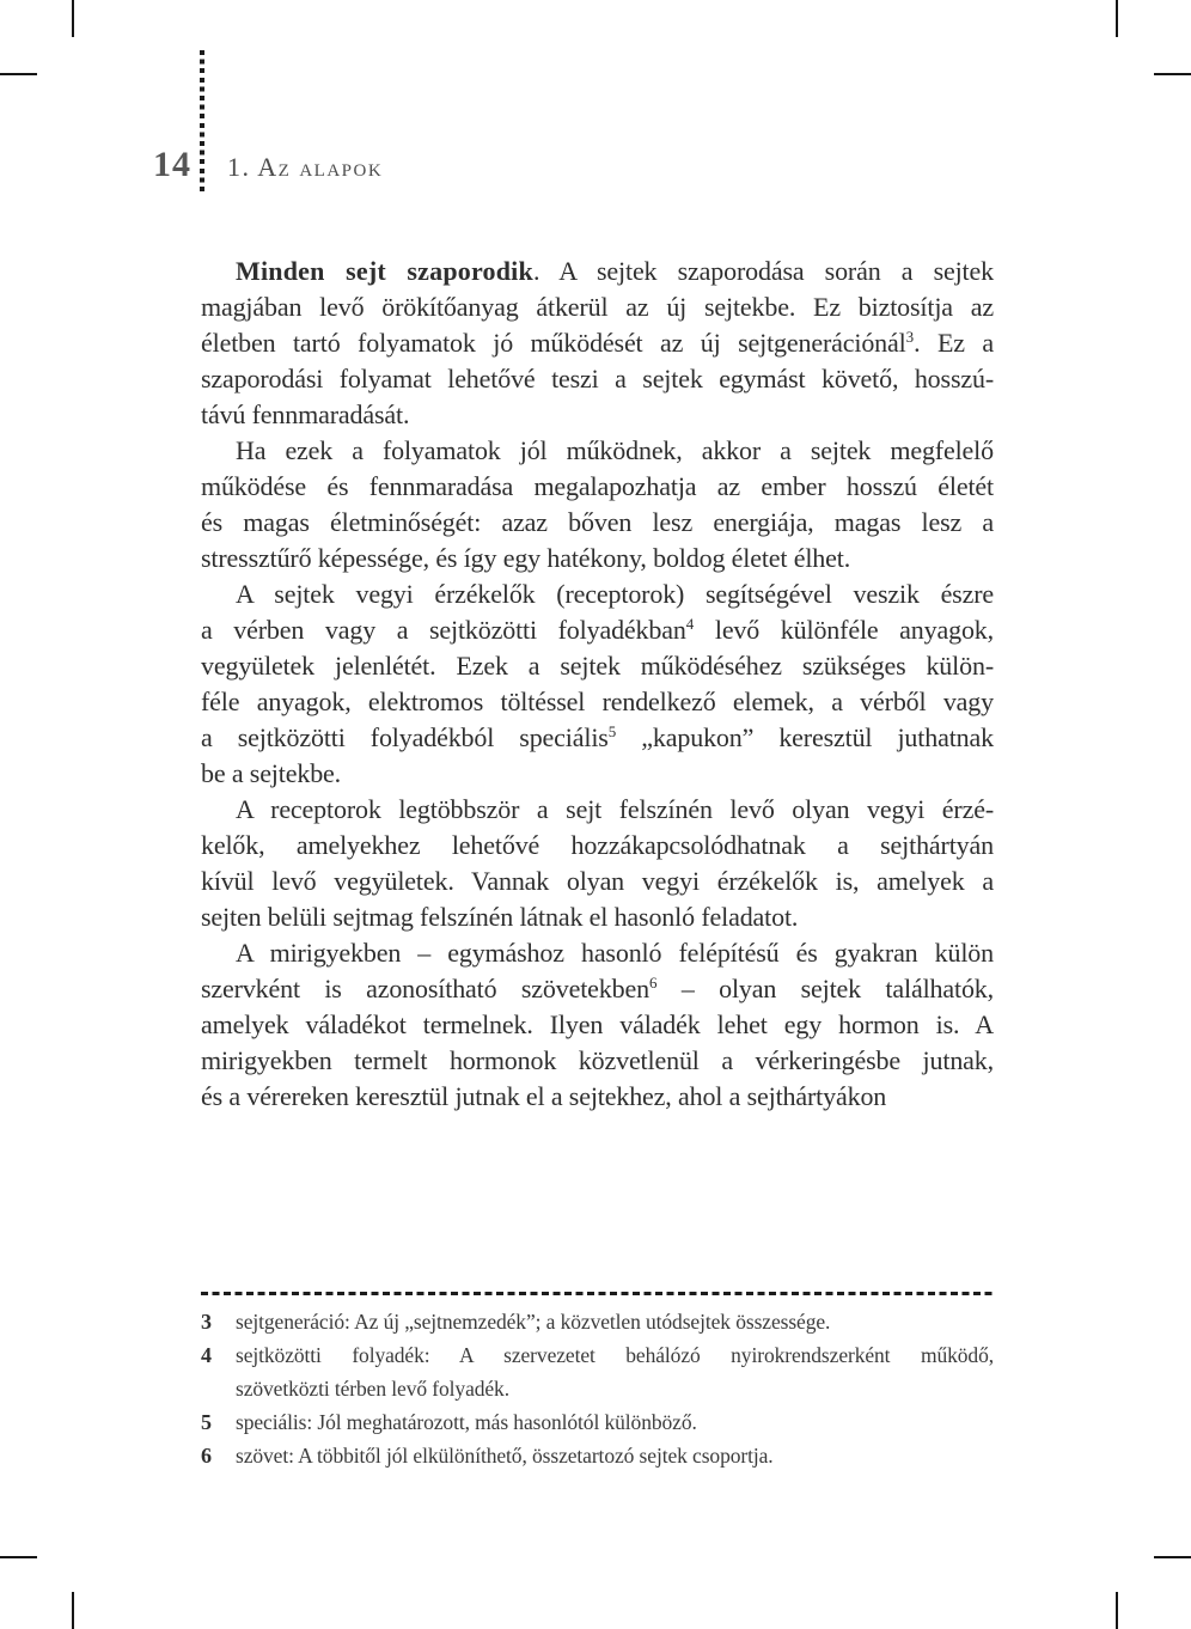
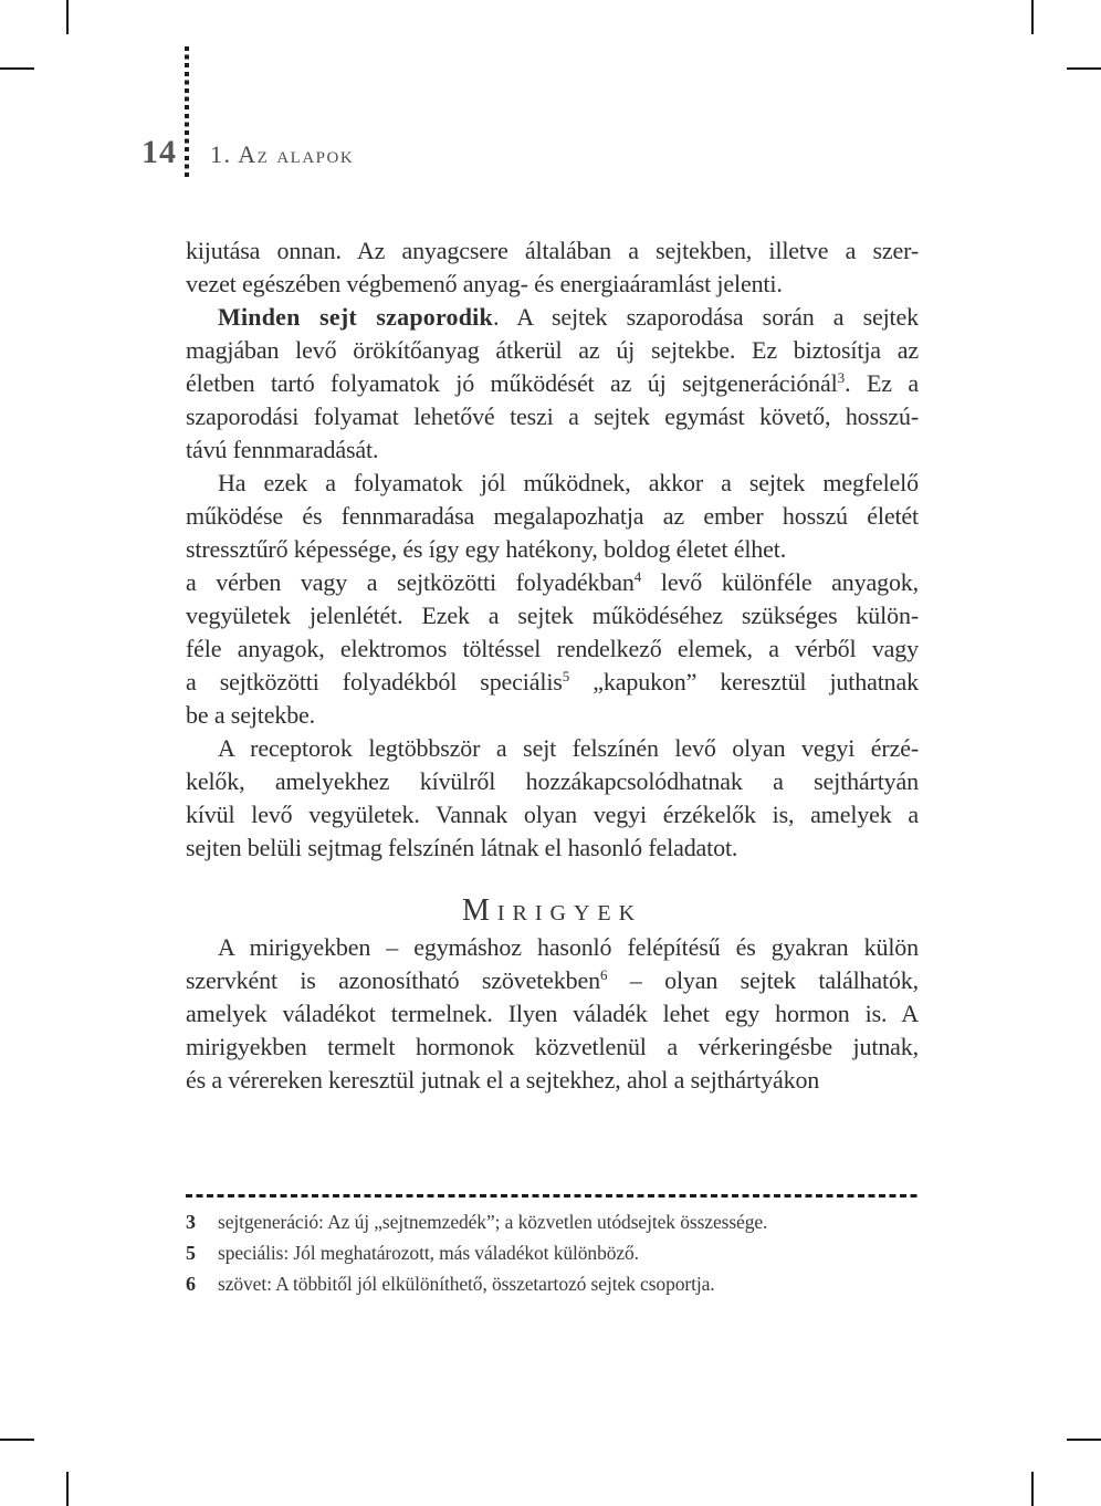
  14
  1. Az alapok
+ kijutása onnan. Az anyagcsere általában a sejtekben, illetve a szer-
+ vezet egészében végbemenő anyag- és energiaáramlást jelenti.
  Minden sejt szaporodik. A sejtek szaporodása során a sejtek
  magjában levő örökítőanyag átkerül az új sejtekbe. Ez biztosítja az
  életben tartó folyamatok jó működését az új sejtgenerációnál3. Ez a
  szaporodási folyamat lehetővé teszi a sejtek egymást követő, hosszú-
  távú fennmaradását.
  Ha ezek a folyamatok jól működnek, akkor a sejtek megfelelő
  működése és fennmaradása megalapozhatja az ember hosszú életét
- és magas életminőségét: azaz bőven lesz energiája, magas lesz a
  stressztűrő képessége, és így egy hatékony, boldog életet élhet.
- A sejtek vegyi érzékelők (receptorok) segítségével veszik észre
  a vérben vagy a sejtközötti folyadékban4 levő különféle anyagok,
  vegyületek jelenlétét. Ezek a sejtek működéséhez szükséges külön-
  féle anyagok, elektromos töltéssel rendelkező elemek, a vérből vagy
  a sejtközötti folyadékból speciális5 „kapukon” keresztül juthatnak
  be a sejtekbe.
  A receptorok legtöbbször a sejt felszínén levő olyan vegyi érzé-
- kelők, amelyekhez lehetővé hozzákapcsolódhatnak a sejthártyán
+ kelők, amelyekhez kívülről hozzákapcsolódhatnak a sejthártyán
  kívül levő vegyületek. Vannak olyan vegyi érzékelők is, amelyek a
  sejten belüli sejtmag felszínén látnak el hasonló feladatot.
+ Mirigyek
  A mirigyekben – egymáshoz hasonló felépítésű és gyakran külön
  szervként is azonosítható szövetekben6 – olyan sejtek találhatók,
  amelyek váladékot termelnek. Ilyen váladék lehet egy hormon is. A
  mirigyekben termelt hormonok közvetlenül a vérkeringésbe jutnak,
  és a vérereken keresztül jutnak el a sejtekhez, ahol a sejthártyákon
  3
  sejtgeneráció: Az új „sejtnemzedék”; a közvetlen utódsejtek összessége.
- 4
- sejtközötti folyadék: A szervezetet behálózó nyirokrendszerként működő,
- szövetközti térben levő folyadék.
  5
- speciális: Jól meghatározott, más hasonlótól különböző.
+ speciális: Jól meghatározott, más váladékot különböző.
  6
  szövet: A többitől jól elkülöníthető, összetartozó sejtek csoportja.
